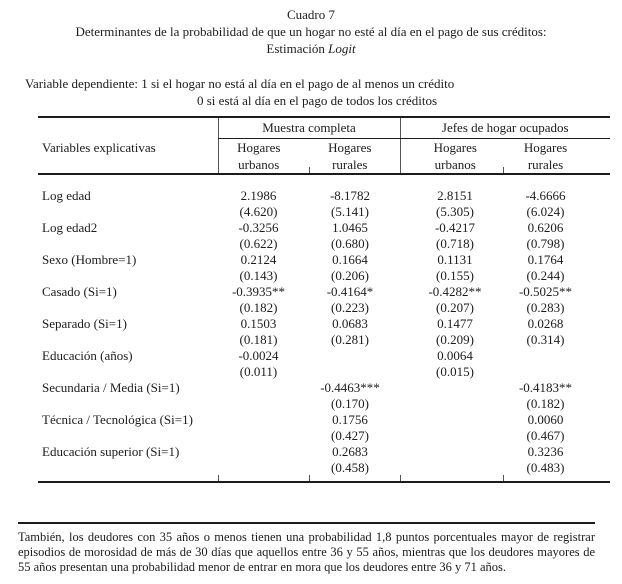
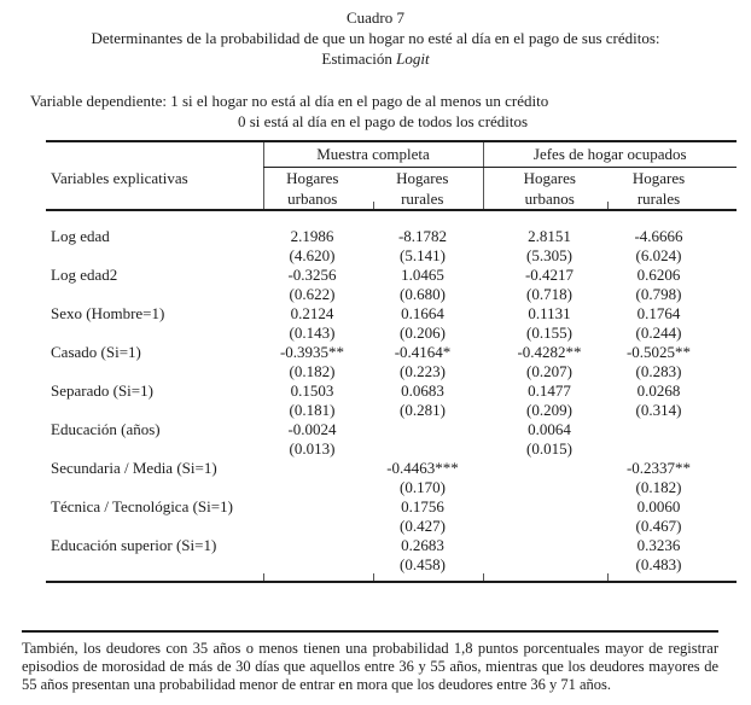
  Cuadro 7
  Determinantes de la probabilidad de que un hogar no esté al día en el pago de sus créditos:
  Estimación Logit
  Variable dependiente: 1 si el hogar no está al día en el pago de al menos un crédito
  0 si está al día en el pago de todos los créditos
  	Muestra completa	Jefes de hogar ocupados
  Variables explicativas	Hogares urbanos	Hogares rurales	Hogares urbanos	Hogares rurales
  Log edad	2.1986(4.620)	-8.1782(5.141)	2.8151(5.305)	-4.6666(6.024)
  Log edad2	-0.3256(0.622)	1.0465(0.680)	-0.4217(0.718)	0.6206(0.798)
  Sexo (Hombre=1)	0.2124(0.143)	0.1664(0.206)	0.1131(0.155)	0.1764(0.244)
  Casado (Si=1)	-0.3935**(0.182)	-0.4164*(0.223)	-0.4282**(0.207)	-0.5025**(0.283)
  Separado (Si=1)	0.1503(0.181)	0.0683(0.281)	0.1477(0.209)	0.0268(0.314)
- Educación (años)	-0.0024(0.011)		0.0064(0.015)
+ Educación (años)	-0.0024(0.013)		0.0064(0.015)
- Secundaria / Media (Si=1)		-0.4463***(0.170)		-0.4183**(0.182)
+ Secundaria / Media (Si=1)		-0.4463***(0.170)		-0.2337**(0.182)
  Técnica / Tecnológica (Si=1)		0.1756(0.427)		0.0060(0.467)
  Educación superior (Si=1)		0.2683(0.458)		0.3236(0.483)
  También, los deudores con 35 años o menos tienen una probabilidad 1,8 puntos porcentuales mayor de registrar episodios de morosidad de más de 30 días que aquellos entre 36 y 55 años, mientras que los deudores mayores de 55 años presentan una probabilidad menor de entrar en mora que los deudores entre 36 y 71 años.
